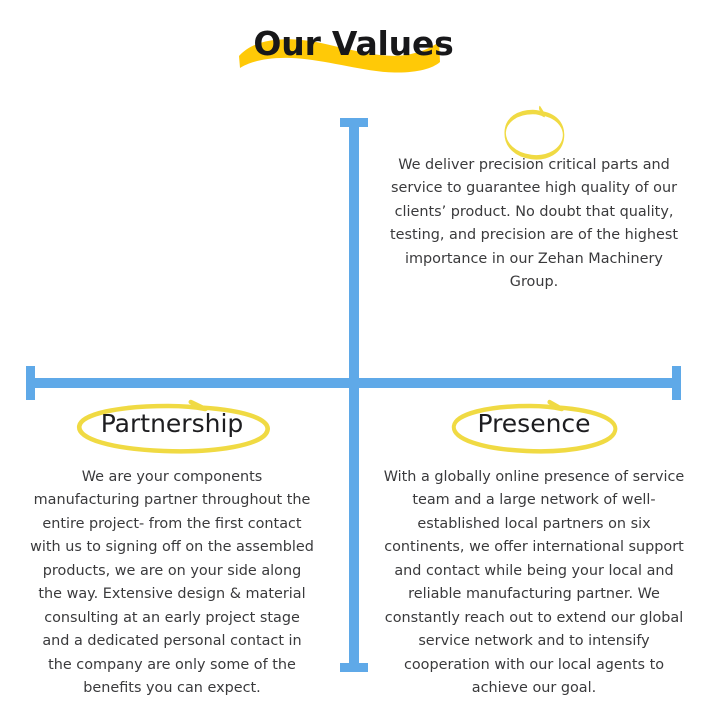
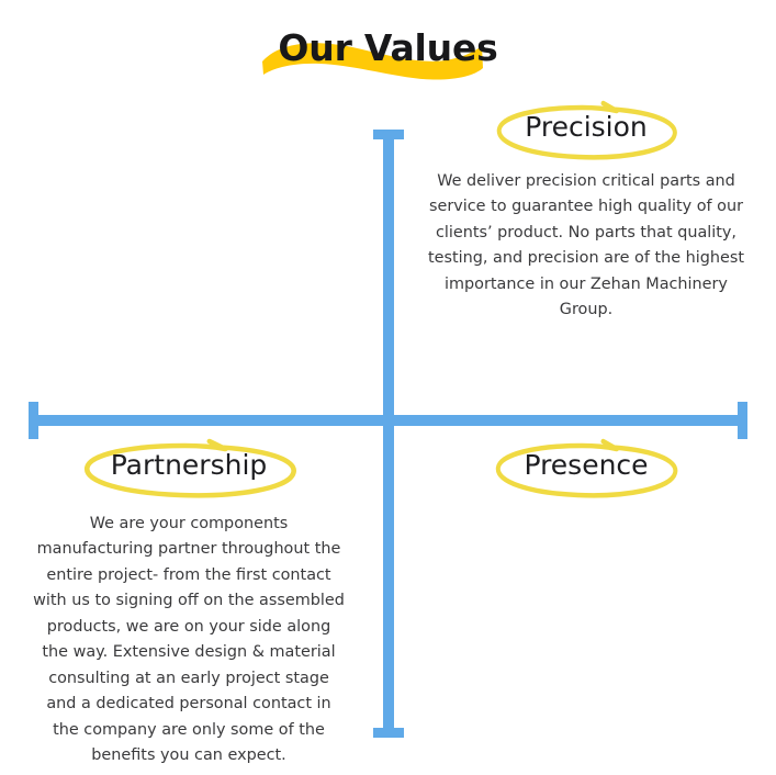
  Our Values
+ Precision
- We deliver precision critical parts and service to guarantee high quality of our clients’ product. No doubt that quality, testing, and precision are of the highest importance in our Zehan Machinery Group.
+ We deliver precision critical parts and service to guarantee high quality of our clients’ product. No parts that quality, testing, and precision are of the highest importance in our Zehan Machinery Group.
  Partnership
  We are your components manufacturing partner throughout the entire project- from the first contact with us to signing off on the assembled products, we are on your side along the way. Extensive design & material consulting at an early project stage and a dedicated personal contact in the company are only some of the benefits you can expect.
  Presence
- With a globally online presence of service team and a large network of well-established local partners on six continents, we offer international support and contact while being your local and reliable manufacturing partner. We constantly reach out to extend our global service network and to intensify cooperation with our local agents to achieve our goal.
